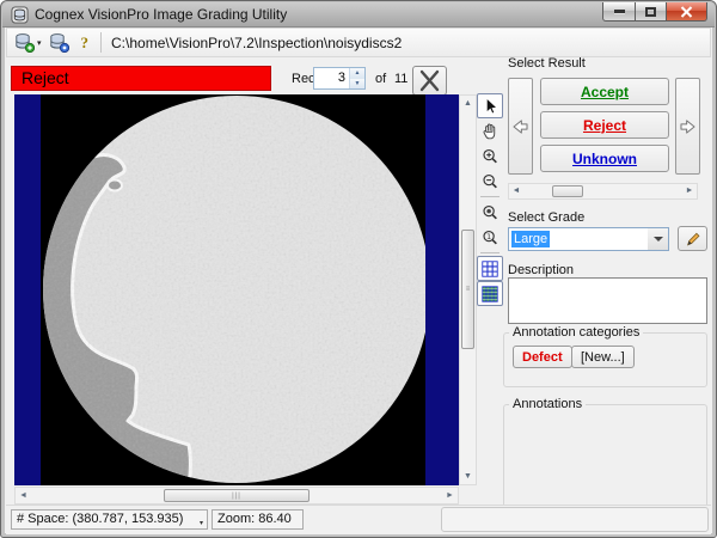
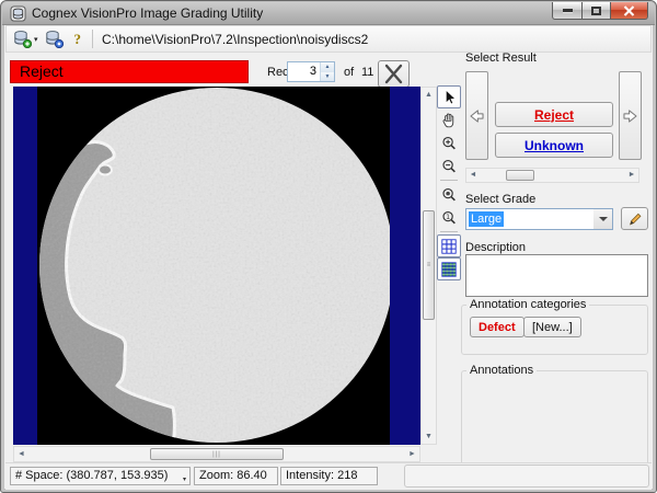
  Cognex VisionPro Image Grading Utility
  ?
  C:\home\VisionPro\7.2\Inspection\noisydiscs2
  Reject
  3
  of
  11
  Select Result
- Accept
  Reject
  Unknown
  Select Grade
  Large
  Description
  Annotation categories
  Defect
  [New...]
  Annotations
  # Space: (380.787, 153.935)
  Zoom: 86.40
+ Intensity: 218
